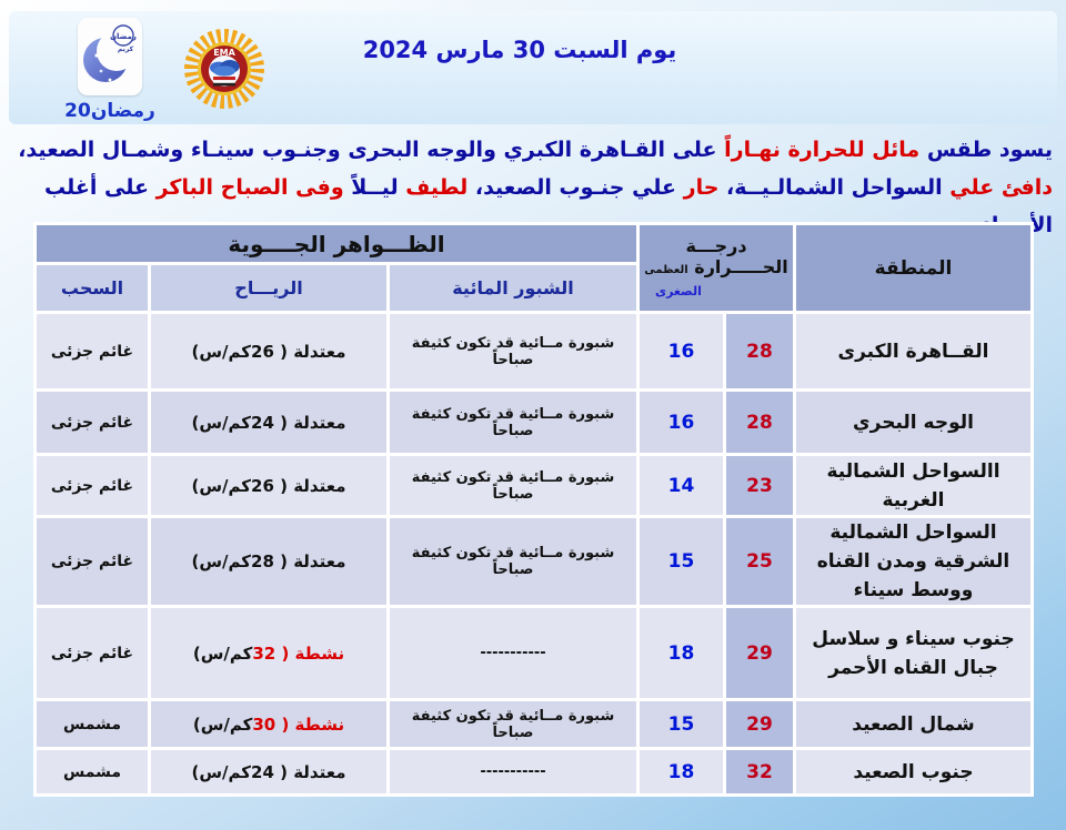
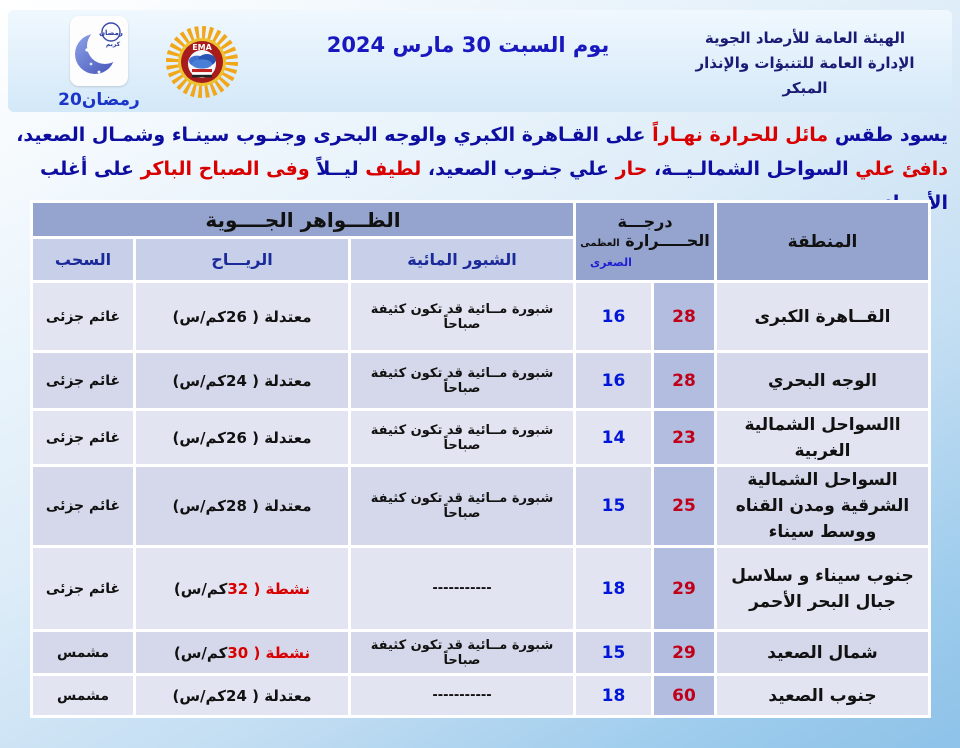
  رمضان
  20رمضان
  EMA
  يوم السبت 30 مارس 2024
+ الهيئة العامة للأرصاد الجوية
+ الإدارة العامة للتنبؤات والإنذار المبكر
  يسود طقس مائل للحرارة نهـاراً على القـاهرة الكبري والوجه البحرى وجنـوب سينـاء وشمـال الصعيد، دافئ علي السواحل الشمالـيــة، حار علي جنـوب الصعيد، لطيف ليــلاً وفى الصباح الباكر على أغلب الأ
  الظـــواهر الجــــوية	درجـــة الحـــــرارة العظمى الصغرى	المنطقة
  السحب	الريـــاح	الشبور المائية
  غائم جزئى	معتدلة ( 26كم/س)	شبورة مــائية قد تكون كثيفة صباحاً	16	28	القــاهرة الكبرى
  غائم جزئى	معتدلة ( 24كم/س)	شبورة مــائية قد تكون كثيفة صباحاً	16	28	الوجه البحري
  غائم جزئى	معتدلة ( 26كم/س)	شبورة مــائية قد تكون كثيفة صباحاً	14	23	االسواحل الشمالية الغربية
  غائم جزئى	معتدلة ( 28كم/س)	شبورة مــائية قد تكون كثيفة صباحاً	15	25	السواحل الشمالية الشرقية ومدن القناه ووسط سيناء
- غائم جزئى	نشطة ( 32كم/س)	-----------	18	29	جنوب سيناء و سلاسل جبال القناه الأحمر
+ غائم جزئى	نشطة ( 32كم/س)	-----------	18	29	جنوب سيناء و سلاسل جبال البحر الأحمر
  مشمس	نشطة ( 30كم/س)	شبورة مــائية قد تكون كثيفة صباحاً	15	29	شمال الصعيد
- مشمس	معتدلة ( 24كم/س)	-----------	18	32	جنوب الصعيد
+ مشمس	معتدلة ( 24كم/س)	-----------	18	60	جنوب الصعيد
